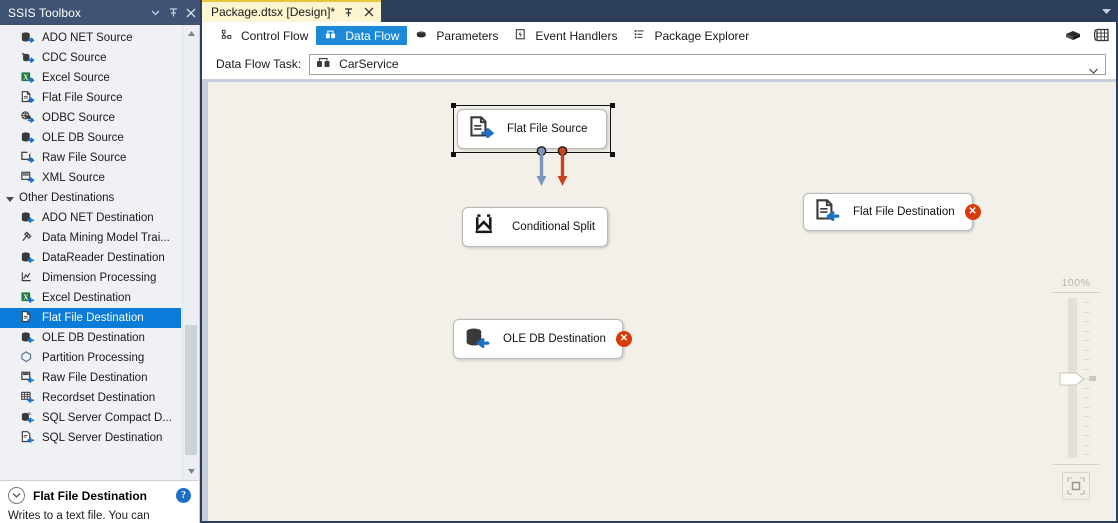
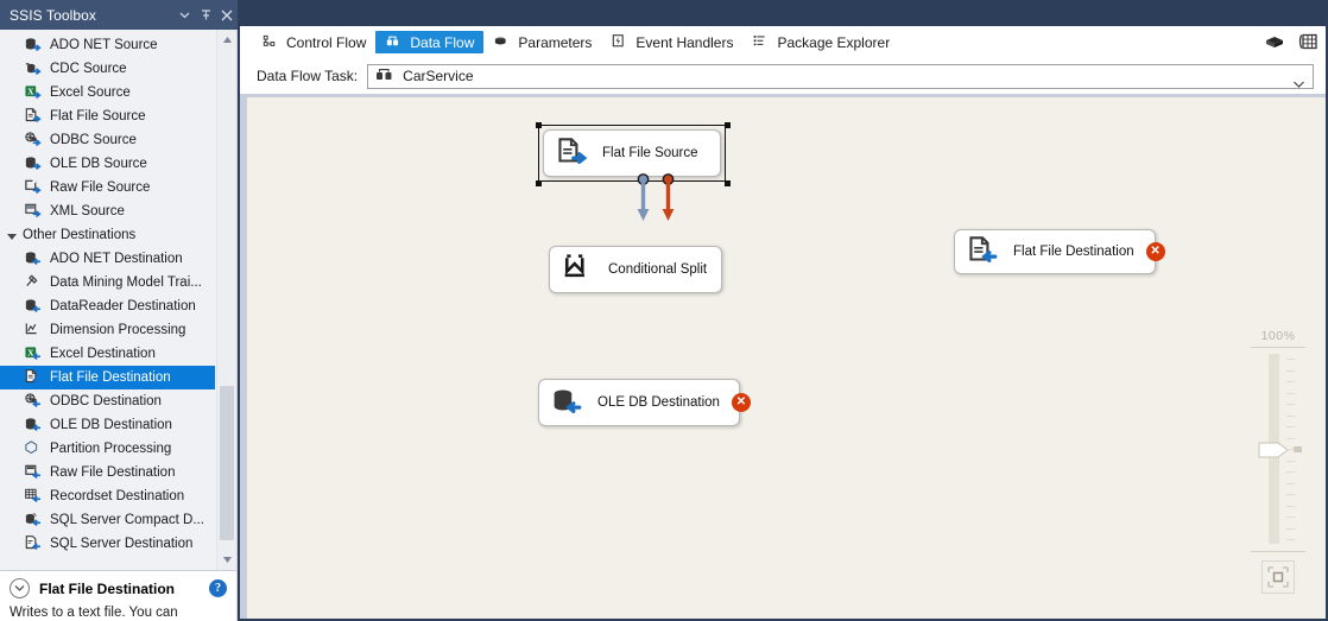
  SSIS Toolbox
  ADO NET Source
  CDC Source
  X
  Excel Source
  Flat File Source
  ODBC Source
  OLE DB Source
  Raw File Source
  XML Source
  Other Destinations
  ADO NET Destination
  Data Mining Model Trai...
  DataReader Destination
  Dimension Processing
  X
  Excel Destination
  Flat File Destination
+ ODBC Destination
  OLE DB Destination
  Partition Processing
  Raw File Destination
  Recordset Destination
  SQL Server Compact D...
  SQL Server Destination
  Flat File Destination
  ?
  Writes to a text file. You can
- Package.dtsx [Design]*
  Control Flow
  Data Flow
  Parameters
  Event Handlers
  Package Explorer
  Data Flow Task:
  CarService
  100%
  Flat File Source
  Conditional Split
  Flat File Destination
  ✕
  OLE DB Destination
  ✕
